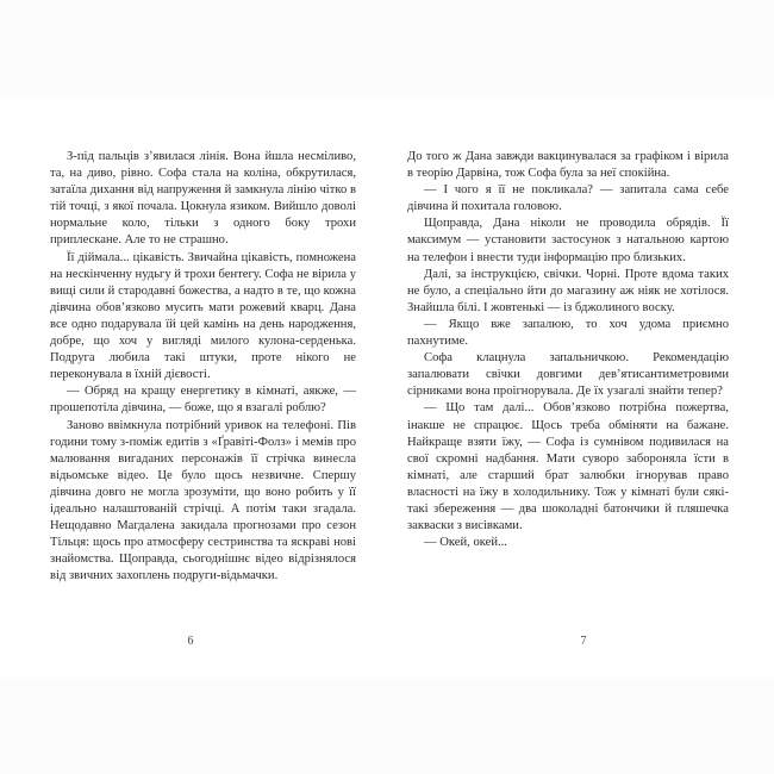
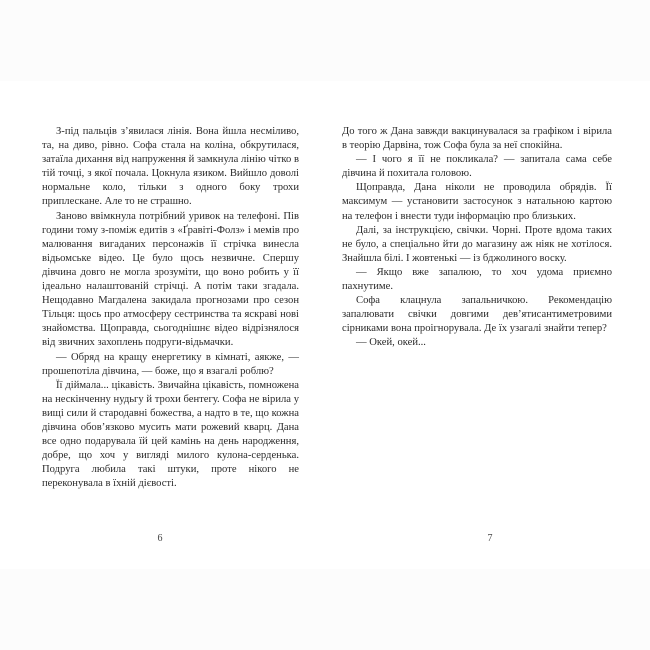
  З-під пальців з’явилася лінія. Вона йшла несміливо, та, на диво, рівно. Софа стала на коліна, обкрутилася, затаїла дихання від напруження й замкнула лінію чітко в тій точці, з якої почала. Цокнула язиком. Вийшло доволі нормальне коло, тільки з одного боку трохи приплескане. Але то не страшно.
- Її діймала... цікавість. Звичайна цікавість, помножена на нескінченну нудьгу й трохи бентегу. Софа не вірила у вищі сили й стародавні божества, а надто в те, що кожна дівчина обов’язково мусить мати рожевий кварц. Дана все одно подарувала їй цей камінь на день народження, добре, що хоч у вигляді милого кулона-серденька. Подруга любила такі штуки, проте нікого не переконувала в їхній дієвості.
+ Заново ввімкнула потрібний уривок на телефоні. Пів години тому з-поміж едитів з «Ґравіті-Фолз» і мемів про малювання вигаданих персонажів її стрічка винесла відьомське відео. Це було щось незвичне. Спершу дівчина довго не могла зрозуміти, що воно робить у її ідеально налаштованій стрічці. А потім таки згадала. Нещодавно Магдалена закидала прогнозами про сезон Тільця: щось про атмосферу сестринства та яскраві нові знайомства. Щоправда, сьогоднішнє відео відрізнялося від звичних захоплень подруги-відьмачки.
  — Обряд на кращу енергетику в кімнаті, аякже, — прошепотіла дівчина, — боже, що я взагалі роблю?
- Заново ввімкнула потрібний уривок на телефоні. Пів години тому з-поміж едитів з «Ґравіті-Фолз» і мемів про малювання вигаданих персонажів її стрічка винесла відьомське відео. Це було щось незвичне. Спершу дівчина довго не могла зрозуміти, що воно робить у її ідеально налаштованій стрічці. А потім таки згадала. Нещодавно Магдалена закидала прогнозами про сезон Тільця: щось про атмосферу сестринства та яскраві нові знайомства. Щоправда, сьогоднішнє відео відрізнялося від звичних захоплень подруги-відьмачки.
+ Її діймала... цікавість. Звичайна цікавість, помножена на нескінченну нудьгу й трохи бентегу. Софа не вірила у вищі сили й стародавні божества, а надто в те, що кожна дівчина обов’язково мусить мати рожевий кварц. Дана все одно подарувала їй цей камінь на день народження, добре, що хоч у вигляді милого кулона-серденька. Подруга любила такі штуки, проте нікого не переконувала в їхній дієвості.
  6
  До того ж Дана завжди вакцинувалася за графіком і вірила в теорію Дарвіна, тож Софа була за неї спокійна.
  — І чого я її не покликала? — запитала сама себе дівчина й похитала головою.
  Щоправда, Дана ніколи не проводила обрядів. Її максимум — установити застосунок з натальною картою на телефон і внести туди інформацію про близьких.
  Далі, за інструкцією, свічки. Чорні. Проте вдома таких не було, а спеціально йти до магазину аж ніяк не хотілося. Знайшла білі. І жовтенькі — із бджолиного воску.
  — Якщо вже запалюю, то хоч удома приємно пахнутиме.
  Софа клацнула запальничкою. Рекомендацію запалювати свічки довгими дев’ятисантиметровими сірниками вона проігнорувала. Де їх узагалі знайти тепер?
- — Що там далі... Обов’язково потрібна пожертва, інакше не спрацює. Щось треба обміняти на бажане. Найкраще взяти їжу, — Софа із сумнівом подивилася на свої скромні надбання. Мати суворо забороняла їсти в кімнаті, але старший брат залюбки ігнорував право власності на їжу в холодильнику. Тож у кімнаті були сякі-такі збереження — два шоколадні батончики й пляшечка закваски з висівками.
  — Окей, окей...
  7
